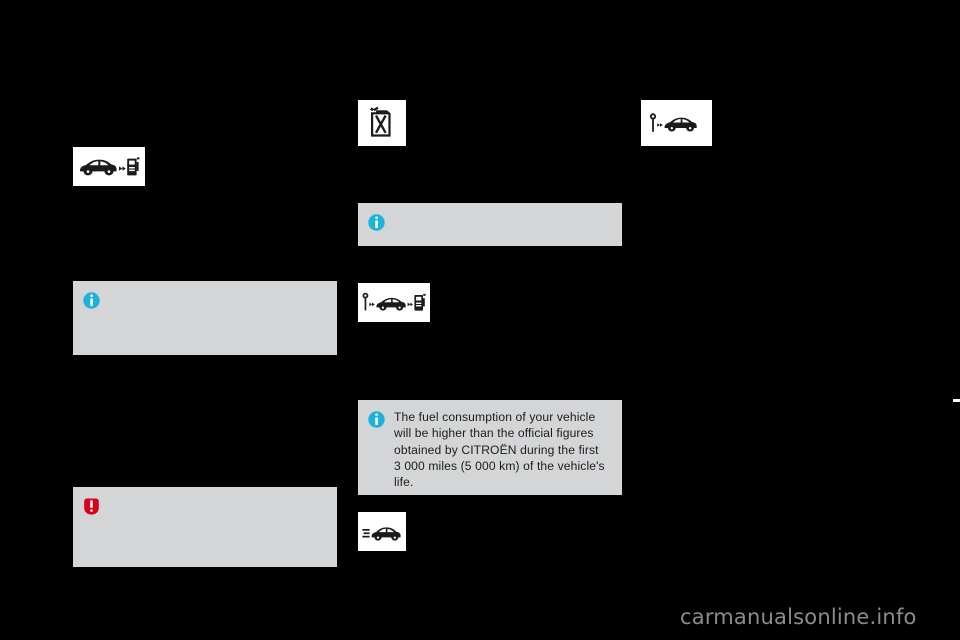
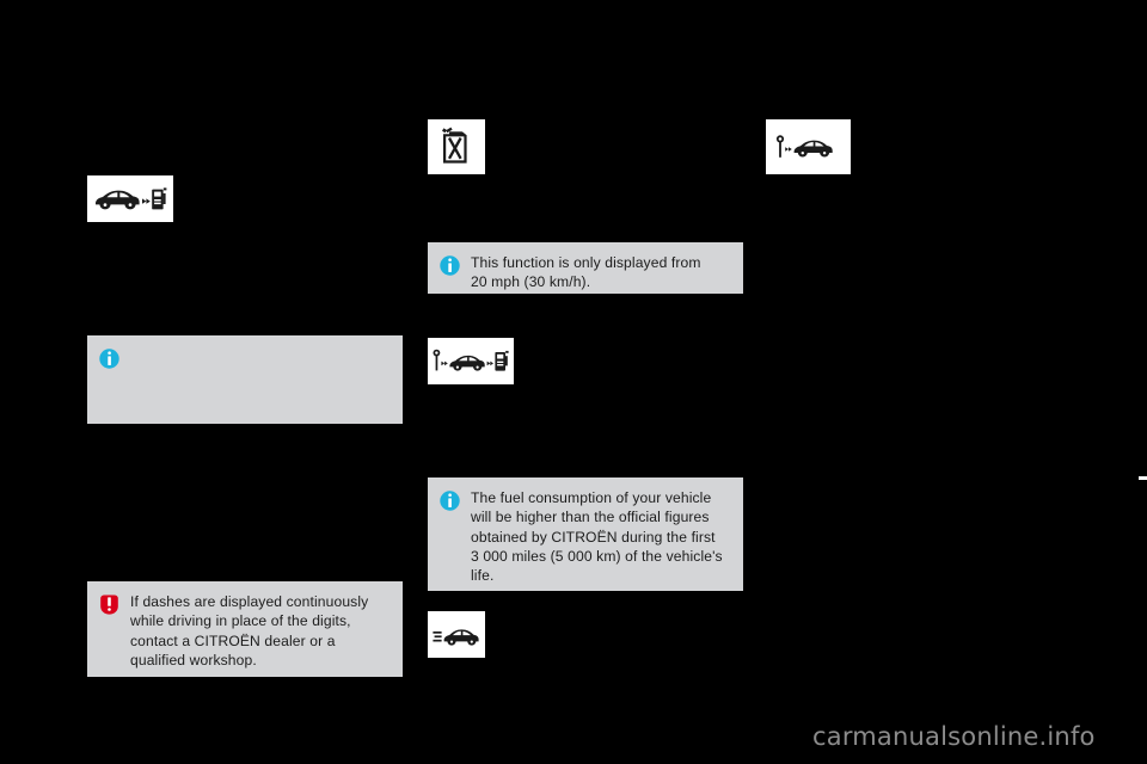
+ If dashes are displayed continuously
+ while driving in place of the digits,
+ contact a CITROËN dealer or a
+ qualified workshop.
+ This function is only displayed from
+ 20 mph (30 km/h).
  The fuel consumption of your vehicle
  will be higher than the official figures
  obtained by CITROËN during the first
  3 000 miles (5 000 km) of the vehicle's
  life.
  carmanualsonline.info
